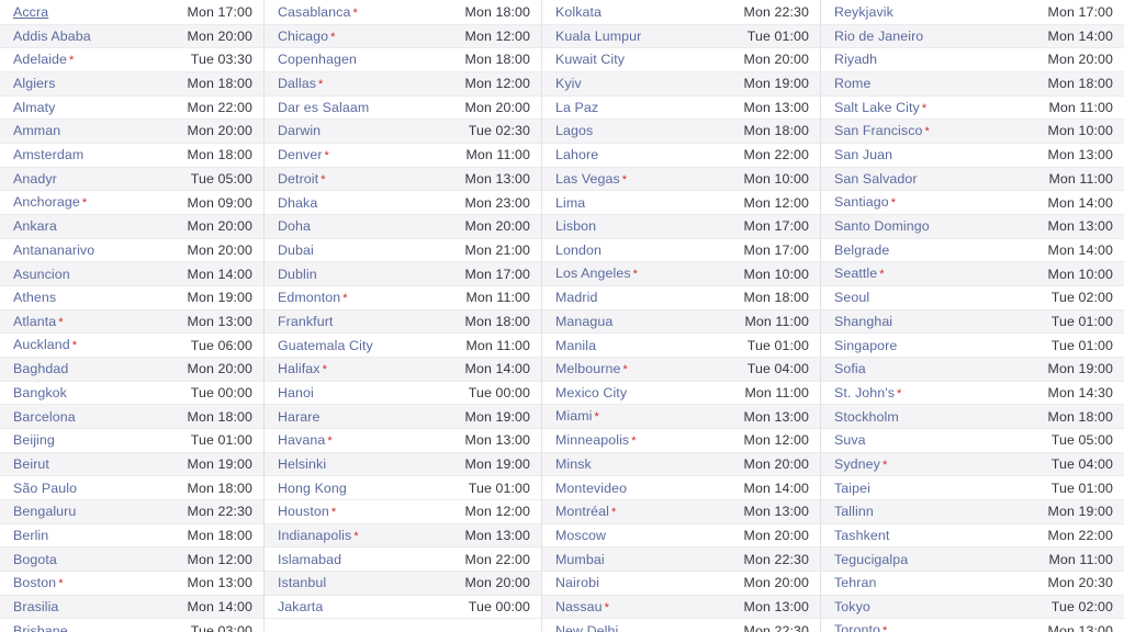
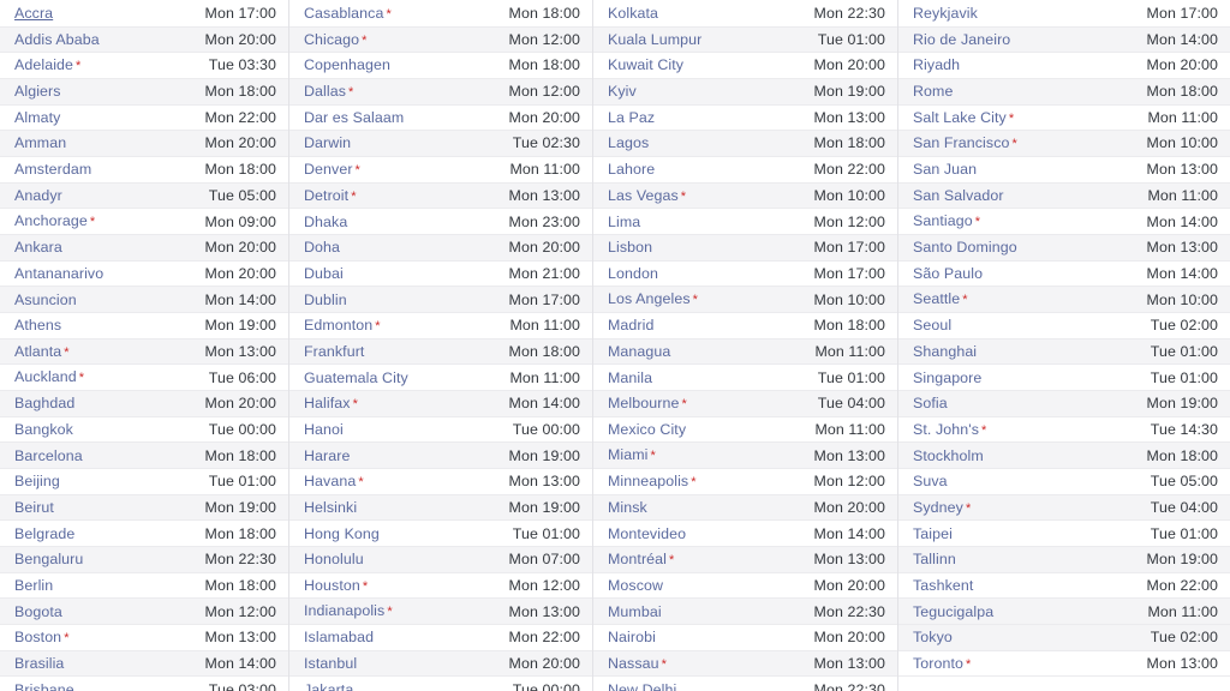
  Accra
  Mon 17:00
  Addis Ababa
  Mon 20:00
  Adelaide *
  Tue 03:30
  Algiers
  Mon 18:00
  Almaty
  Mon 22:00
  Amman
  Mon 20:00
  Amsterdam
  Mon 18:00
  Anadyr
  Tue 05:00
  Anchorage *
  Mon 09:00
  Ankara
  Mon 20:00
  Antananarivo
  Mon 20:00
  Asuncion
  Mon 14:00
  Athens
  Mon 19:00
  Atlanta *
  Mon 13:00
  Auckland *
  Tue 06:00
  Baghdad
  Mon 20:00
  Bangkok
  Tue 00:00
  Barcelona
  Mon 18:00
  Beijing
  Tue 01:00
  Beirut
  Mon 19:00
- São Paulo
+ Belgrade
  Mon 18:00
  Bengaluru
  Mon 22:30
  Berlin
  Mon 18:00
  Bogota
  Mon 12:00
  Boston *
  Mon 13:00
  Brasilia
  Mon 14:00
  Brisbane
  Tue 03:00
  Casablanca *
  Mon 18:00
  Chicago *
  Mon 12:00
  Copenhagen
  Mon 18:00
  Dallas *
  Mon 12:00
  Dar es Salaam
  Mon 20:00
  Darwin
  Tue 02:30
  Denver *
  Mon 11:00
  Detroit *
  Mon 13:00
  Dhaka
  Mon 23:00
  Doha
  Mon 20:00
  Dubai
  Mon 21:00
  Dublin
  Mon 17:00
  Edmonton *
  Mon 11:00
  Frankfurt
  Mon 18:00
  Guatemala City
  Mon 11:00
  Halifax *
  Mon 14:00
  Hanoi
  Tue 00:00
  Harare
  Mon 19:00
  Havana *
  Mon 13:00
  Helsinki
  Mon 19:00
  Hong Kong
  Tue 01:00
+ Honolulu
+ Mon 07:00
  Houston *
  Mon 12:00
  Indianapolis *
  Mon 13:00
  Islamabad
  Mon 22:00
  Istanbul
  Mon 20:00
  Jakarta
  Tue 00:00
  Kolkata
  Mon 22:30
  Kuala Lumpur
  Tue 01:00
  Kuwait City
  Mon 20:00
  Kyiv
  Mon 19:00
  La Paz
  Mon 13:00
  Lagos
  Mon 18:00
  Lahore
  Mon 22:00
  Las Vegas *
  Mon 10:00
  Lima
  Mon 12:00
  Lisbon
  Mon 17:00
  London
  Mon 17:00
  Los Angeles *
  Mon 10:00
  Madrid
  Mon 18:00
  Managua
  Mon 11:00
  Manila
  Tue 01:00
  Melbourne *
  Tue 04:00
  Mexico City
  Mon 11:00
  Miami *
  Mon 13:00
  Minneapolis *
  Mon 12:00
  Minsk
  Mon 20:00
  Montevideo
  Mon 14:00
  Montréal *
  Mon 13:00
  Moscow
  Mon 20:00
  Mumbai
  Mon 22:30
  Nairobi
  Mon 20:00
  Nassau *
  Mon 13:00
  New Delhi
  Mon 22:30
  Reykjavik
  Mon 17:00
  Rio de Janeiro
  Mon 14:00
  Riyadh
  Mon 20:00
  Rome
  Mon 18:00
  Salt Lake City *
  Mon 11:00
  San Francisco *
  Mon 10:00
  San Juan
  Mon 13:00
  San Salvador
  Mon 11:00
  Santiago *
  Mon 14:00
  Santo Domingo
  Mon 13:00
- Belgrade
+ São Paulo
  Mon 14:00
  Seattle *
  Mon 10:00
  Seoul
  Tue 02:00
  Shanghai
  Tue 01:00
  Singapore
  Tue 01:00
  Sofia
  Mon 19:00
  St. John's *
- Mon 14:30
+ Tue 14:30
  Stockholm
  Mon 18:00
  Suva
  Tue 05:00
  Sydney *
  Tue 04:00
  Taipei
  Tue 01:00
  Tallinn
  Mon 19:00
  Tashkent
  Mon 22:00
  Tegucigalpa
  Mon 11:00
- Tehran
- Mon 20:30
  Tokyo
  Tue 02:00
  Toronto *
  Mon 13:00
